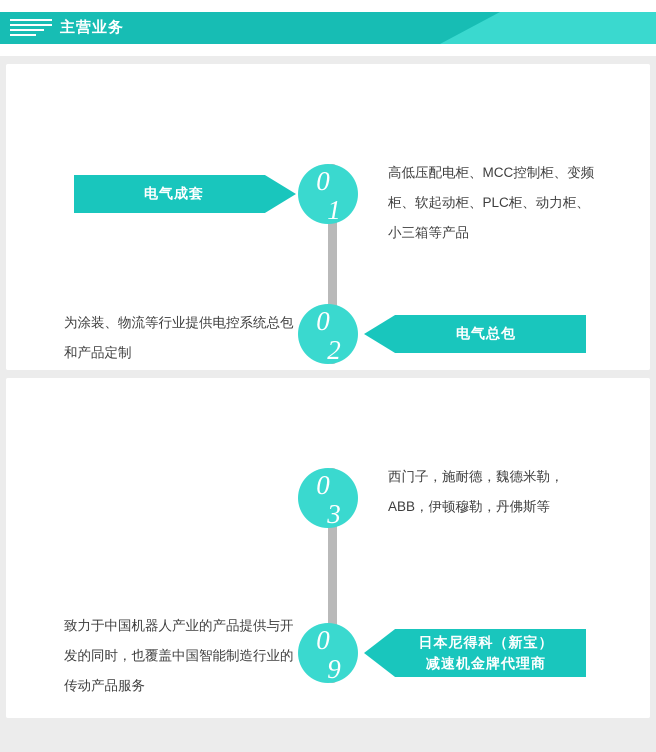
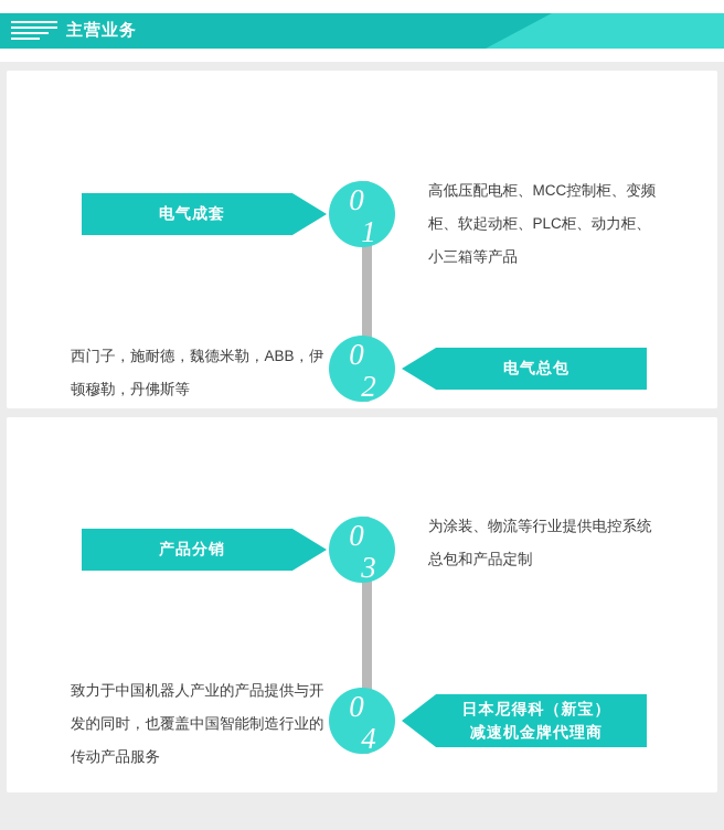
  主营业务
  电气成套
  0
  1
  高低压配电柜、MCC控制柜、变频柜、软起动柜、PLC柜、动力柜、小三箱等产品
- 为涂装、物流等行业提供电控系统总包和产品定制
+ 西门子，施耐德，魏德米勒，ABB，伊顿穆勒，丹佛斯等
  0
  2
  电气总包
+ 产品分销
  0
  3
- 西门子，施耐德，魏德米勒，ABB，伊顿穆勒，丹佛斯等
+ 为涂装、物流等行业提供电控系统总包和产品定制
  致力于中国机器人产业的产品提供与开发的同时，也覆盖中国智能制造行业的传动产品服务
  0
- 9
+ 4
  日本尼得科（新宝）
  减速机金牌代理商
